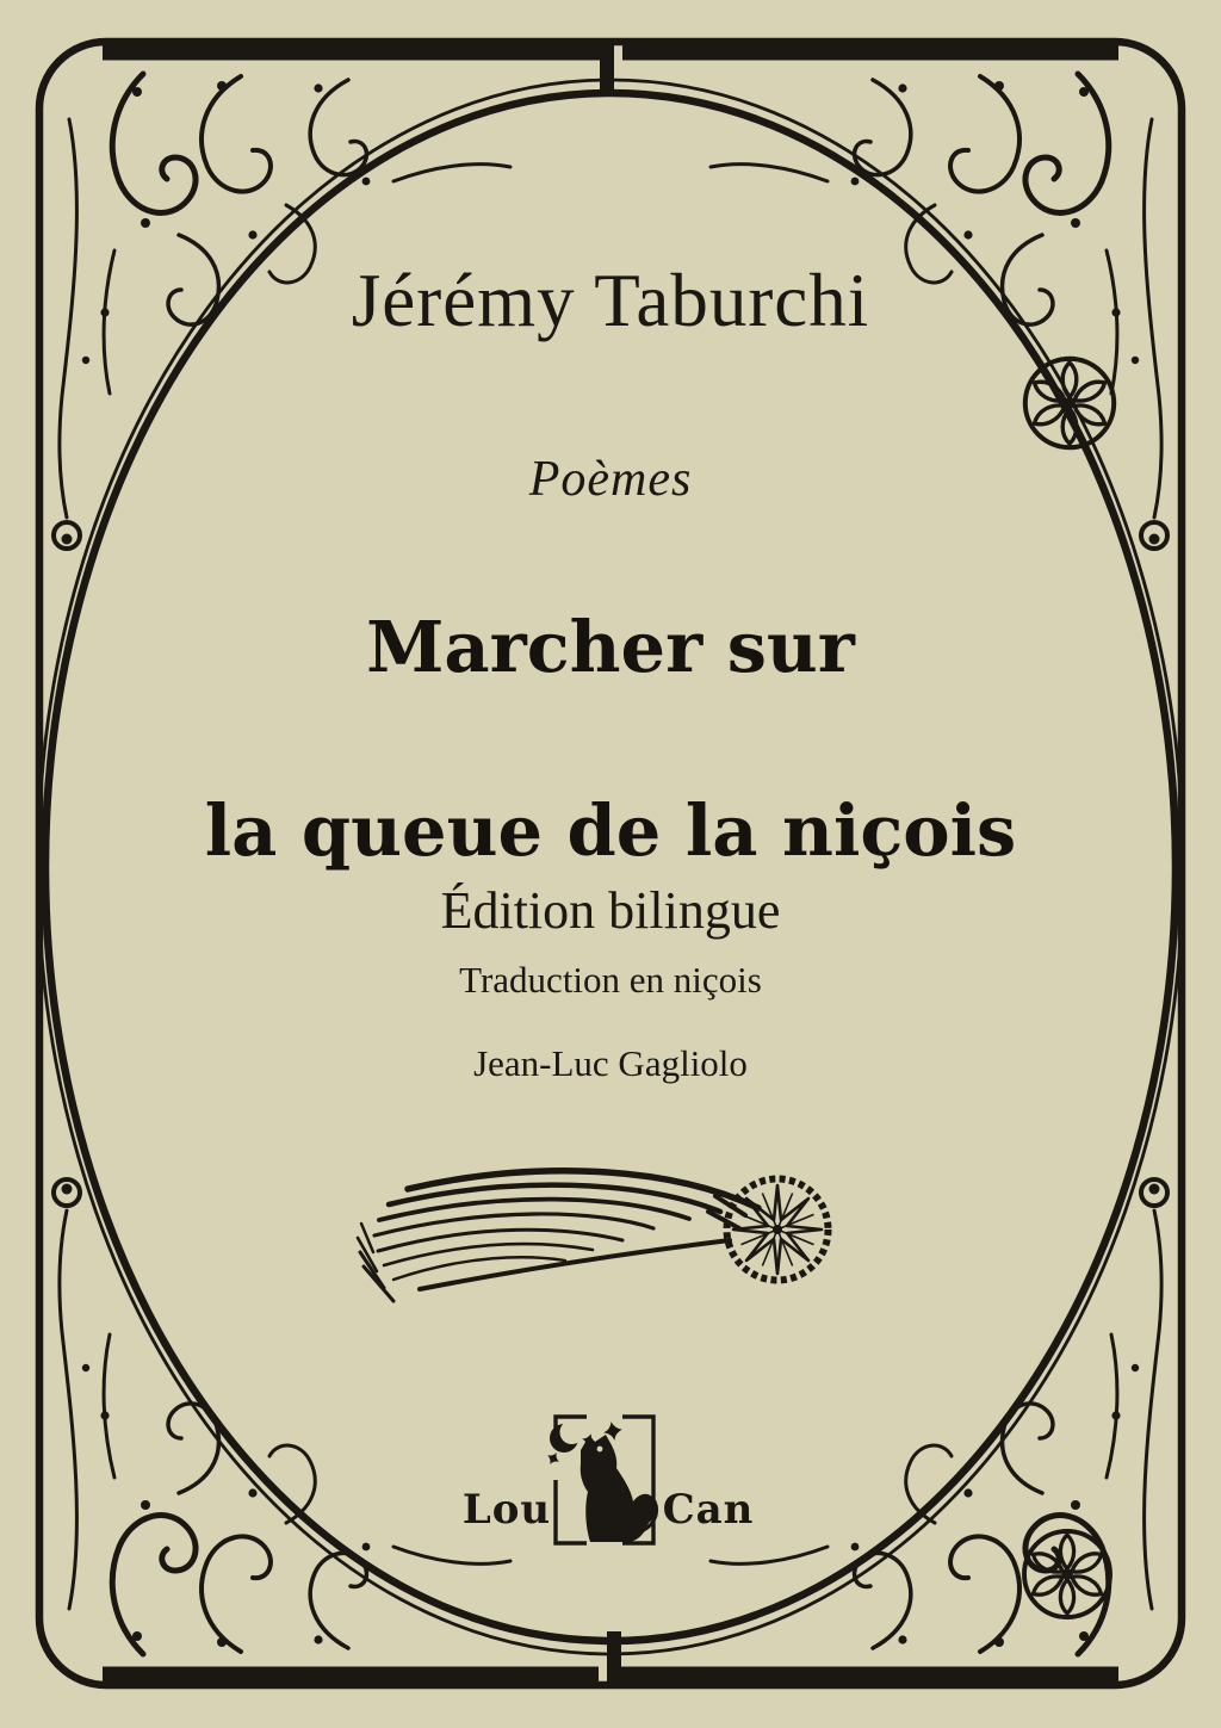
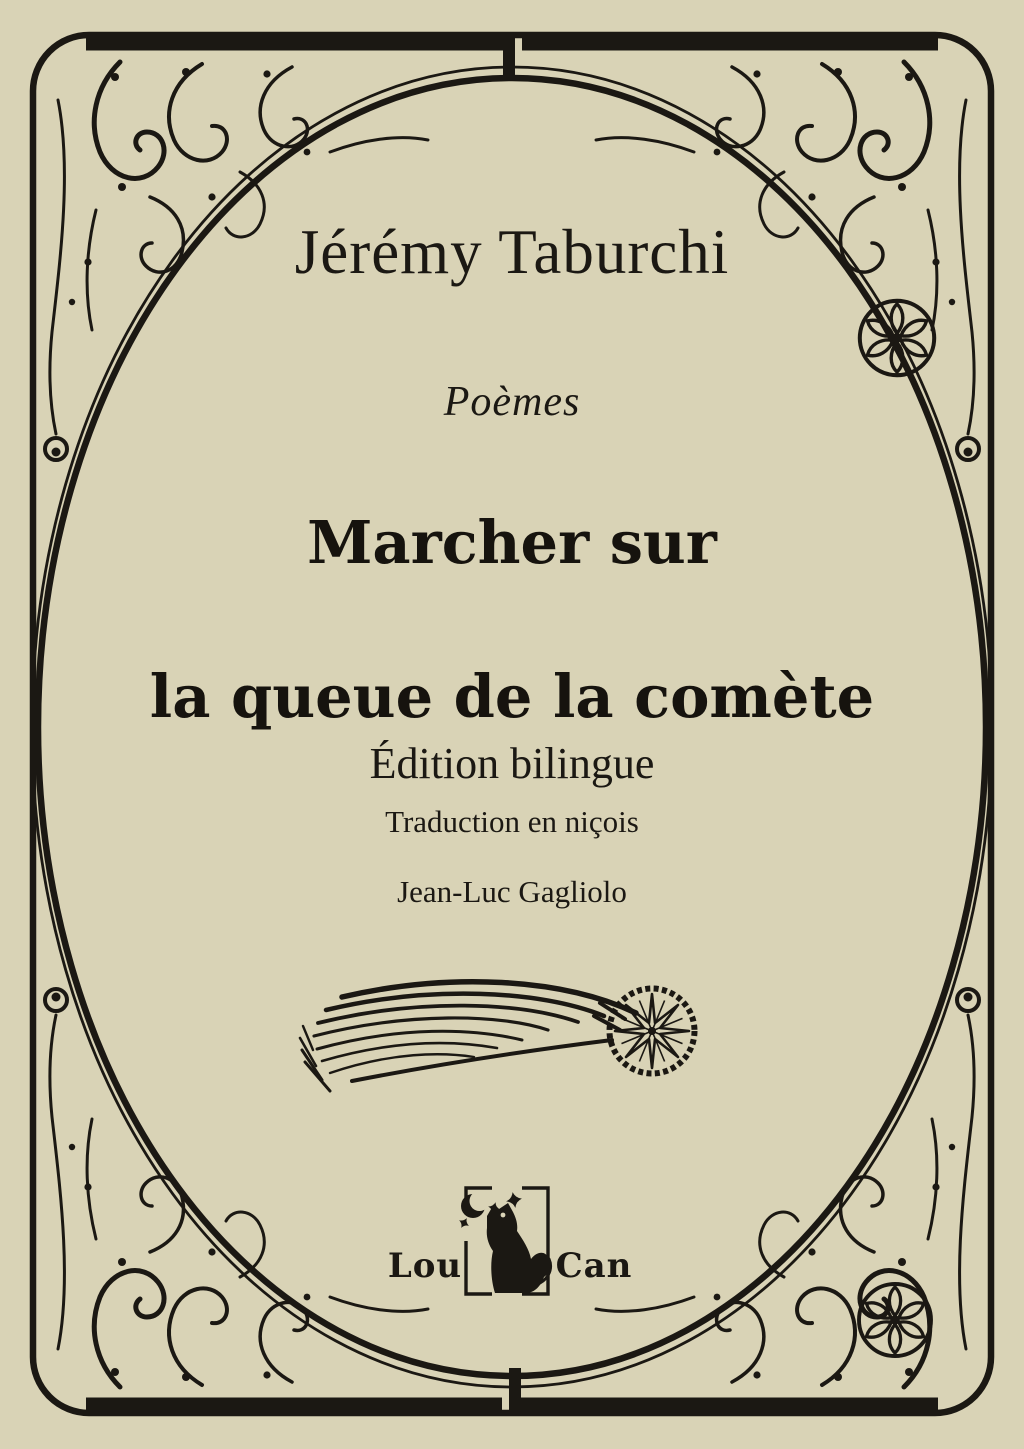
  Jérémy Taburchi
  Poèmes
  Marcher sur
- la queue de la niçois
+ la queue de la comète
  Édition bilingue
  Traduction en niçois
  Jean-Luc Gagliolo
  Lou
  Can
